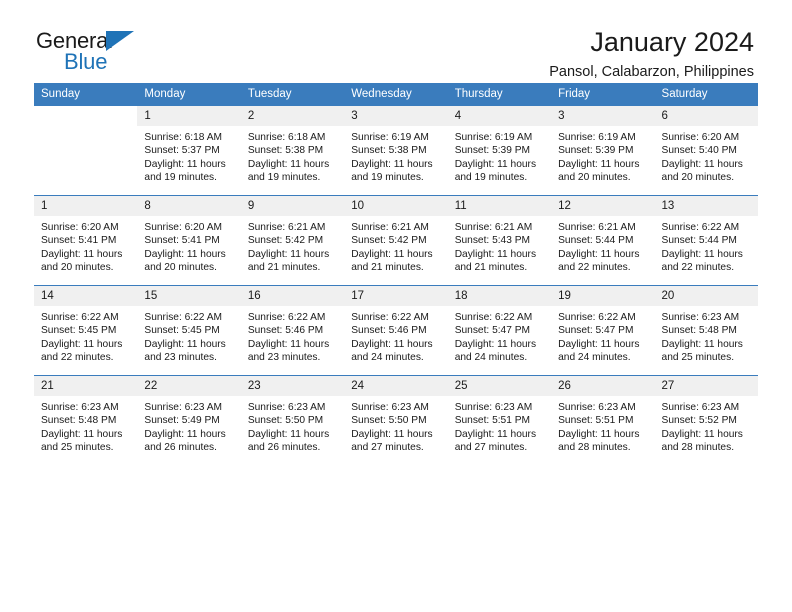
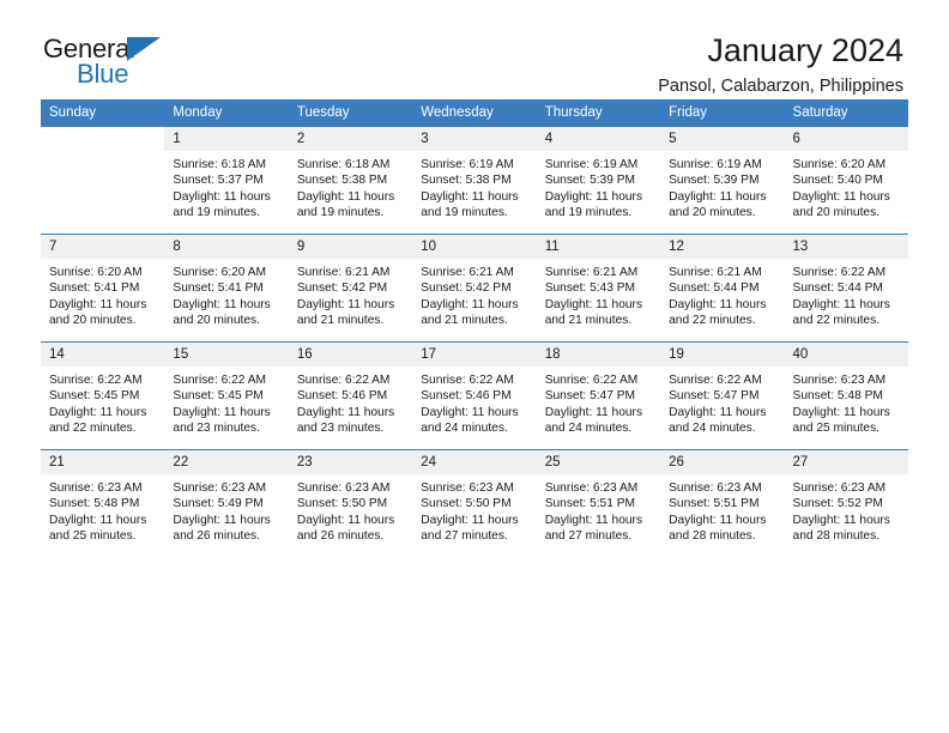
  General
  Blue
  January 2024
  Pansol, Calabarzon, Philippines
  Sunday	Monday	Tuesday	Wednesday	Thursday	Friday	Saturday
- 	1 Sunrise: 6:18 AM Sunset: 5:37 PM Daylight: 11 hours and 19 minutes.	2 Sunrise: 6:18 AM Sunset: 5:38 PM Daylight: 11 hours and 19 minutes.	3 Sunrise: 6:19 AM Sunset: 5:38 PM Daylight: 11 hours and 19 minutes.	4 Sunrise: 6:19 AM Sunset: 5:39 PM Daylight: 11 hours and 19 minutes.	3 Sunrise: 6:19 AM Sunset: 5:39 PM Daylight: 11 hours and 20 minutes.	6 Sunrise: 6:20 AM Sunset: 5:40 PM Daylight: 11 hours and 20 minutes.
+ 	1 Sunrise: 6:18 AM Sunset: 5:37 PM Daylight: 11 hours and 19 minutes.	2 Sunrise: 6:18 AM Sunset: 5:38 PM Daylight: 11 hours and 19 minutes.	3 Sunrise: 6:19 AM Sunset: 5:38 PM Daylight: 11 hours and 19 minutes.	4 Sunrise: 6:19 AM Sunset: 5:39 PM Daylight: 11 hours and 19 minutes.	5 Sunrise: 6:19 AM Sunset: 5:39 PM Daylight: 11 hours and 20 minutes.	6 Sunrise: 6:20 AM Sunset: 5:40 PM Daylight: 11 hours and 20 minutes.
- 1 Sunrise: 6:20 AM Sunset: 5:41 PM Daylight: 11 hours and 20 minutes.	8 Sunrise: 6:20 AM Sunset: 5:41 PM Daylight: 11 hours and 20 minutes.	9 Sunrise: 6:21 AM Sunset: 5:42 PM Daylight: 11 hours and 21 minutes.	10 Sunrise: 6:21 AM Sunset: 5:42 PM Daylight: 11 hours and 21 minutes.	11 Sunrise: 6:21 AM Sunset: 5:43 PM Daylight: 11 hours and 21 minutes.	12 Sunrise: 6:21 AM Sunset: 5:44 PM Daylight: 11 hours and 22 minutes.	13 Sunrise: 6:22 AM Sunset: 5:44 PM Daylight: 11 hours and 22 minutes.
+ 7 Sunrise: 6:20 AM Sunset: 5:41 PM Daylight: 11 hours and 20 minutes.	8 Sunrise: 6:20 AM Sunset: 5:41 PM Daylight: 11 hours and 20 minutes.	9 Sunrise: 6:21 AM Sunset: 5:42 PM Daylight: 11 hours and 21 minutes.	10 Sunrise: 6:21 AM Sunset: 5:42 PM Daylight: 11 hours and 21 minutes.	11 Sunrise: 6:21 AM Sunset: 5:43 PM Daylight: 11 hours and 21 minutes.	12 Sunrise: 6:21 AM Sunset: 5:44 PM Daylight: 11 hours and 22 minutes.	13 Sunrise: 6:22 AM Sunset: 5:44 PM Daylight: 11 hours and 22 minutes.
- 14 Sunrise: 6:22 AM Sunset: 5:45 PM Daylight: 11 hours and 22 minutes.	15 Sunrise: 6:22 AM Sunset: 5:45 PM Daylight: 11 hours and 23 minutes.	16 Sunrise: 6:22 AM Sunset: 5:46 PM Daylight: 11 hours and 23 minutes.	17 Sunrise: 6:22 AM Sunset: 5:46 PM Daylight: 11 hours and 24 minutes.	18 Sunrise: 6:22 AM Sunset: 5:47 PM Daylight: 11 hours and 24 minutes.	19 Sunrise: 6:22 AM Sunset: 5:47 PM Daylight: 11 hours and 24 minutes.	20 Sunrise: 6:23 AM Sunset: 5:48 PM Daylight: 11 hours and 25 minutes.
+ 14 Sunrise: 6:22 AM Sunset: 5:45 PM Daylight: 11 hours and 22 minutes.	15 Sunrise: 6:22 AM Sunset: 5:45 PM Daylight: 11 hours and 23 minutes.	16 Sunrise: 6:22 AM Sunset: 5:46 PM Daylight: 11 hours and 23 minutes.	17 Sunrise: 6:22 AM Sunset: 5:46 PM Daylight: 11 hours and 24 minutes.	18 Sunrise: 6:22 AM Sunset: 5:47 PM Daylight: 11 hours and 24 minutes.	19 Sunrise: 6:22 AM Sunset: 5:47 PM Daylight: 11 hours and 24 minutes.	40 Sunrise: 6:23 AM Sunset: 5:48 PM Daylight: 11 hours and 25 minutes.
  21 Sunrise: 6:23 AM Sunset: 5:48 PM Daylight: 11 hours and 25 minutes.	22 Sunrise: 6:23 AM Sunset: 5:49 PM Daylight: 11 hours and 26 minutes.	23 Sunrise: 6:23 AM Sunset: 5:50 PM Daylight: 11 hours and 26 minutes.	24 Sunrise: 6:23 AM Sunset: 5:50 PM Daylight: 11 hours and 27 minutes.	25 Sunrise: 6:23 AM Sunset: 5:51 PM Daylight: 11 hours and 27 minutes.	26 Sunrise: 6:23 AM Sunset: 5:51 PM Daylight: 11 hours and 28 minutes.	27 Sunrise: 6:23 AM Sunset: 5:52 PM Daylight: 11 hours and 28 minutes.
